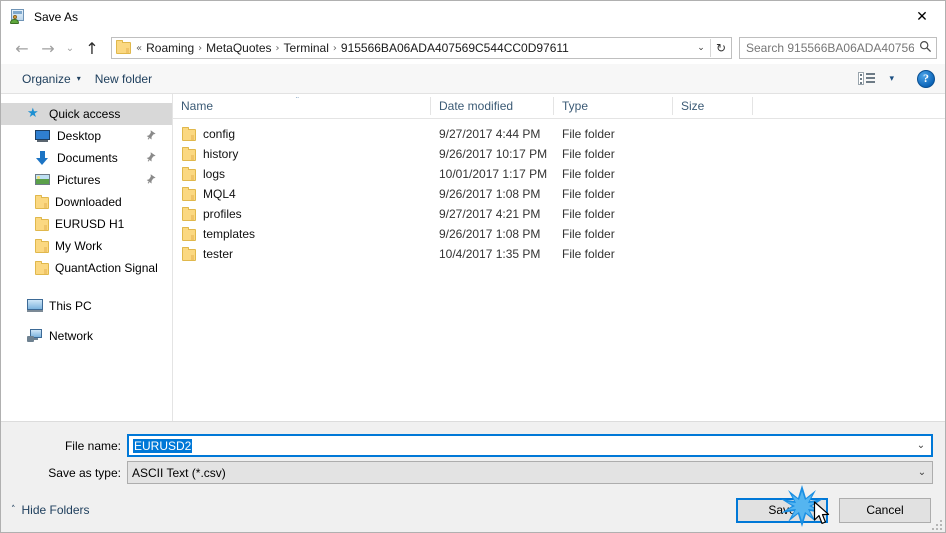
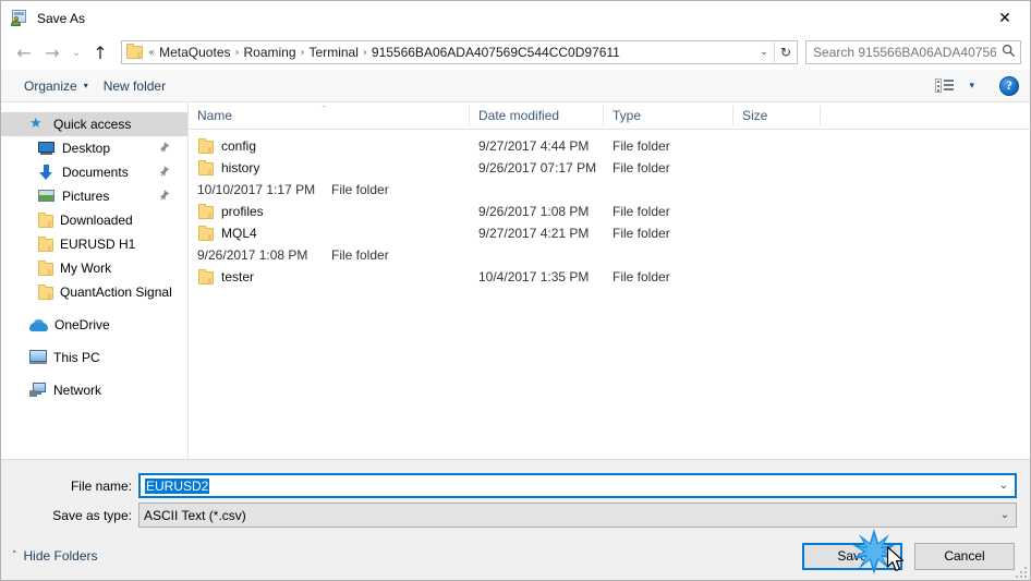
  Save As
  ✕
  ←
  →
  ⌄
  ↑
  «
- Roaming
+ MetaQuotes
  ›
- MetaQuotes
+ Roaming
  ›
  Terminal
  ›
  915566BA06ADA407569C544CC0D97611
  ⌄
  ↻
  Search 915566BA06ADA40756
  Organize
  ▾
  New folder
  ▾
  ?
  ★
  Quick access
  Desktop
  Documents
  Pictures
  Downloaded
  EURUSD H1
  My Work
  QuantAction Signal
+ OneDrive
  This PC
  Network
  Name
  ˄
  Date modified
  Type
  Size
  config
  9/27/2017 4:44 PM
  File folder
  history
- 9/26/2017 10:17 PM
+ 9/26/2017 07:17 PM
  File folder
- logs
- 10/01/2017 1:17 PM
+ 10/10/2017 1:17 PM
  File folder
- MQL4
+ profiles
  9/26/2017 1:08 PM
  File folder
- profiles
+ MQL4
  9/27/2017 4:21 PM
  File folder
- templates
  9/26/2017 1:08 PM
  File folder
  tester
  10/4/2017 1:35 PM
  File folder
  File name:
  EURUSD2
  ⌄
  Save as type:
  ASCII Text (*.csv)
  ⌄
  ˄
  Hide Folders
  Cancel
